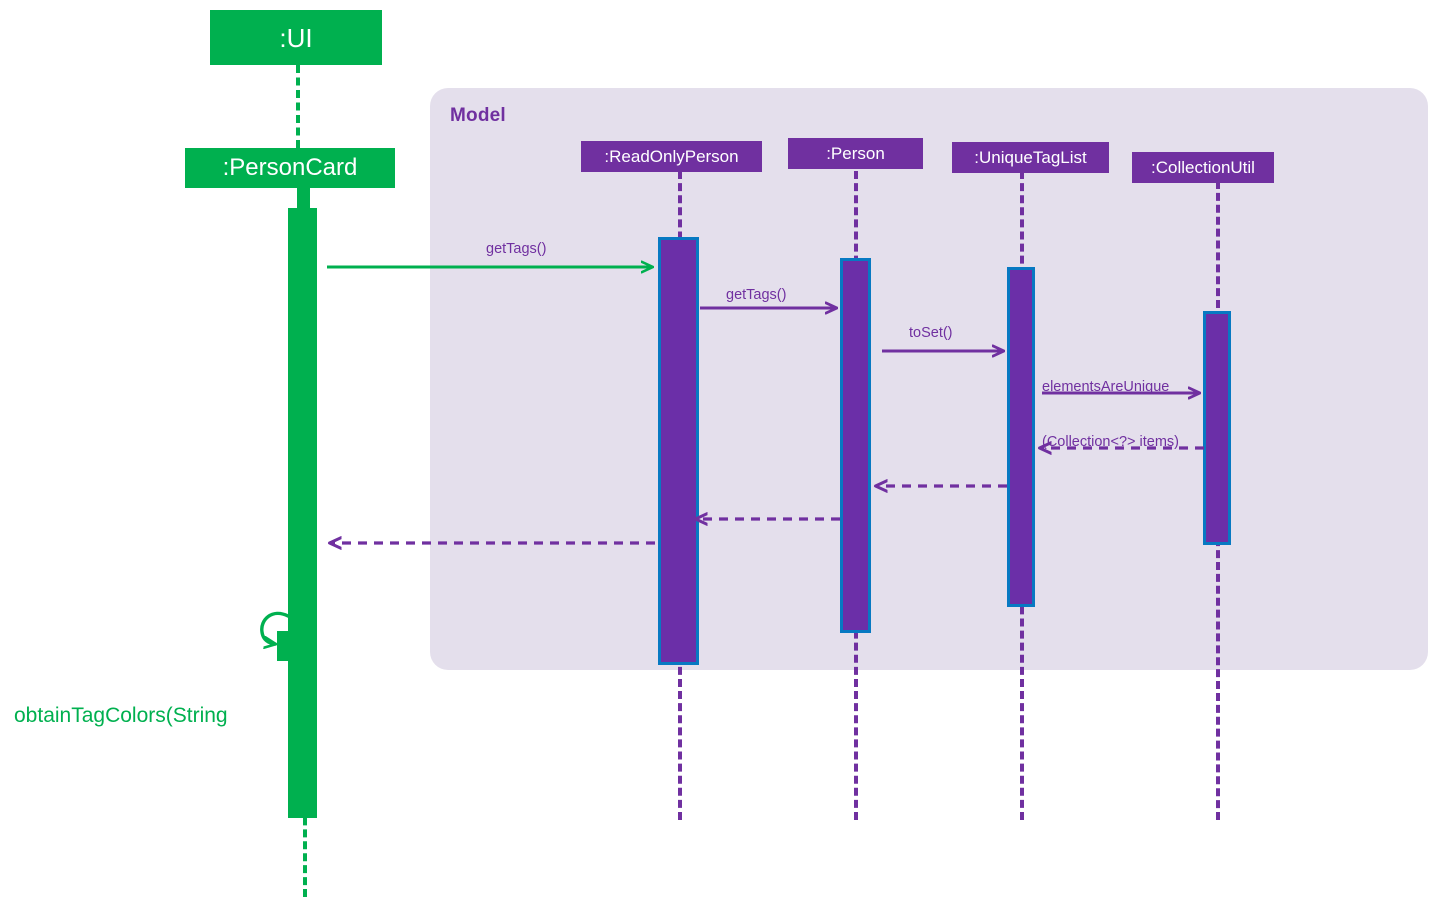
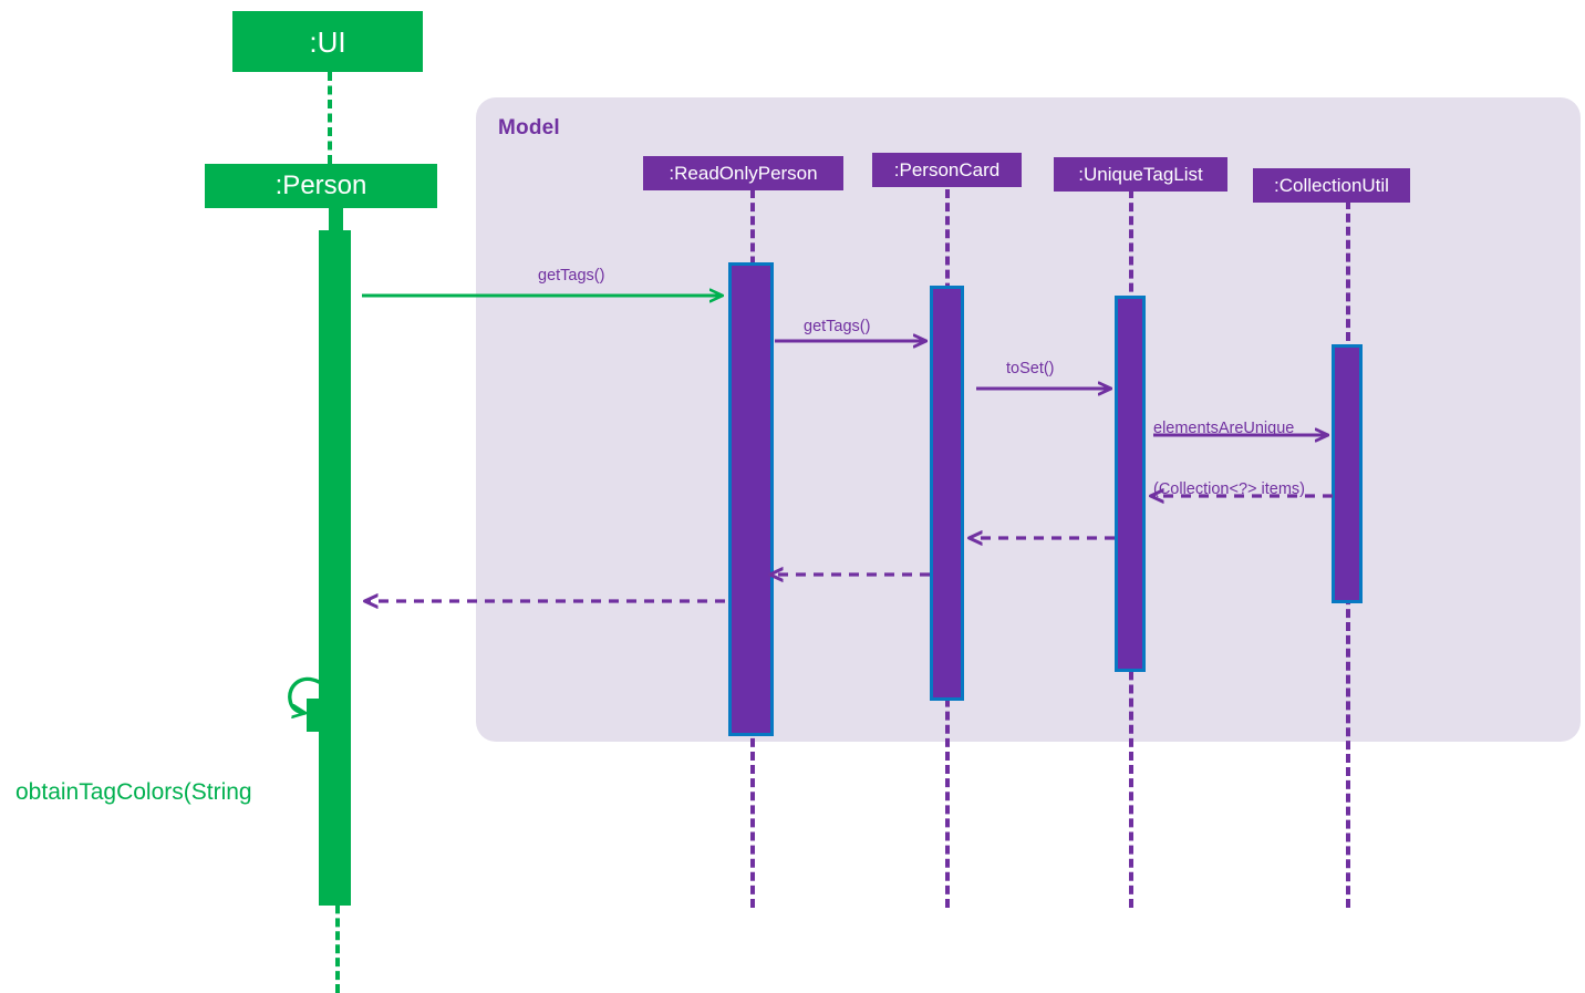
  Model
  :UI
- :PersonCard
+ :Person
  :ReadOnlyPerson
- :Person
+ :PersonCard
  :UniqueTagList
  :CollectionUtil
  getTags()
  getTags()
  toSet()
  elementsAreUnique
  (Collection<?> items)
  obtainTagColors(String
